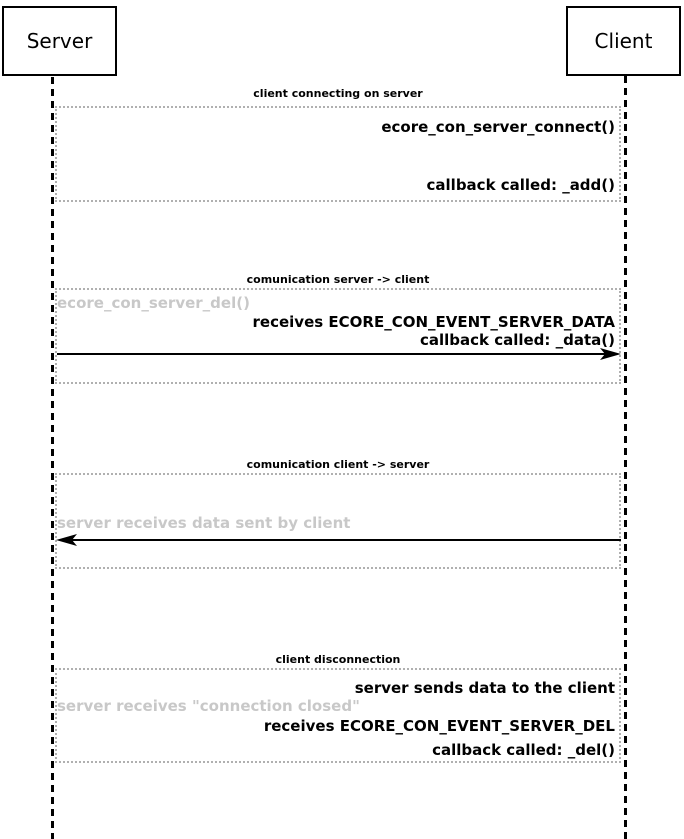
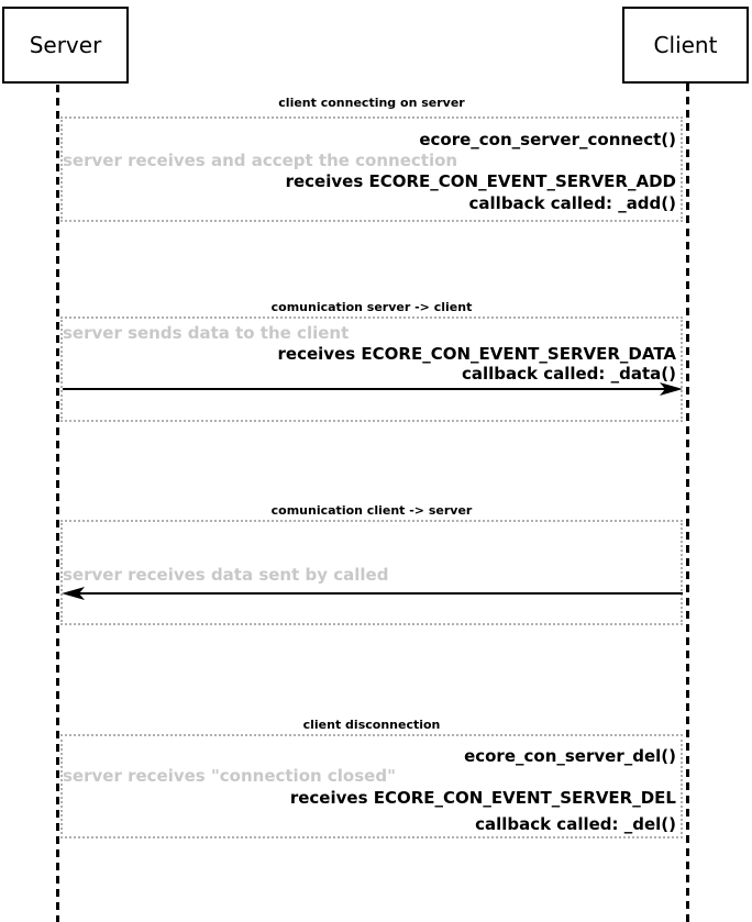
  Server
  Client
  client connecting on server
  ecore_con_server_connect()
+ server receives and accept the connection
+ receives ECORE_CON_EVENT_SERVER_ADD
  callback called: _add()
  comunication server -> client
- ecore_con_server_del()
+ server sends data to the client
  receives ECORE_CON_EVENT_SERVER_DATA
  callback called: _data()
  comunication client -> server
- server receives data sent by client
+ server receives data sent by called
  client disconnection
- server sends data to the client
+ ecore_con_server_del()
  server receives "connection closed"
  receives ECORE_CON_EVENT_SERVER_DEL
  callback called: _del()
